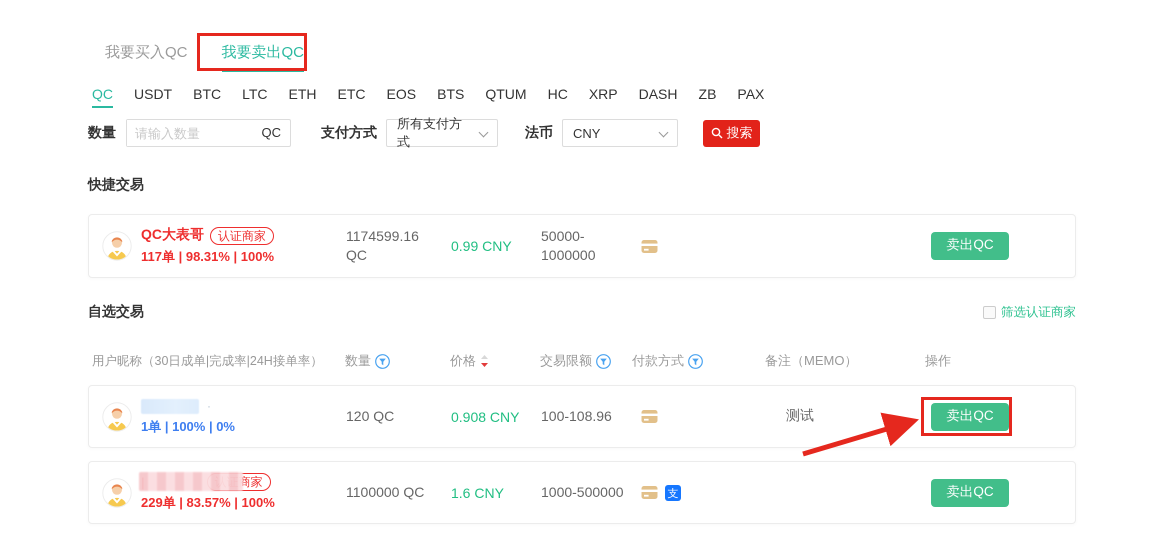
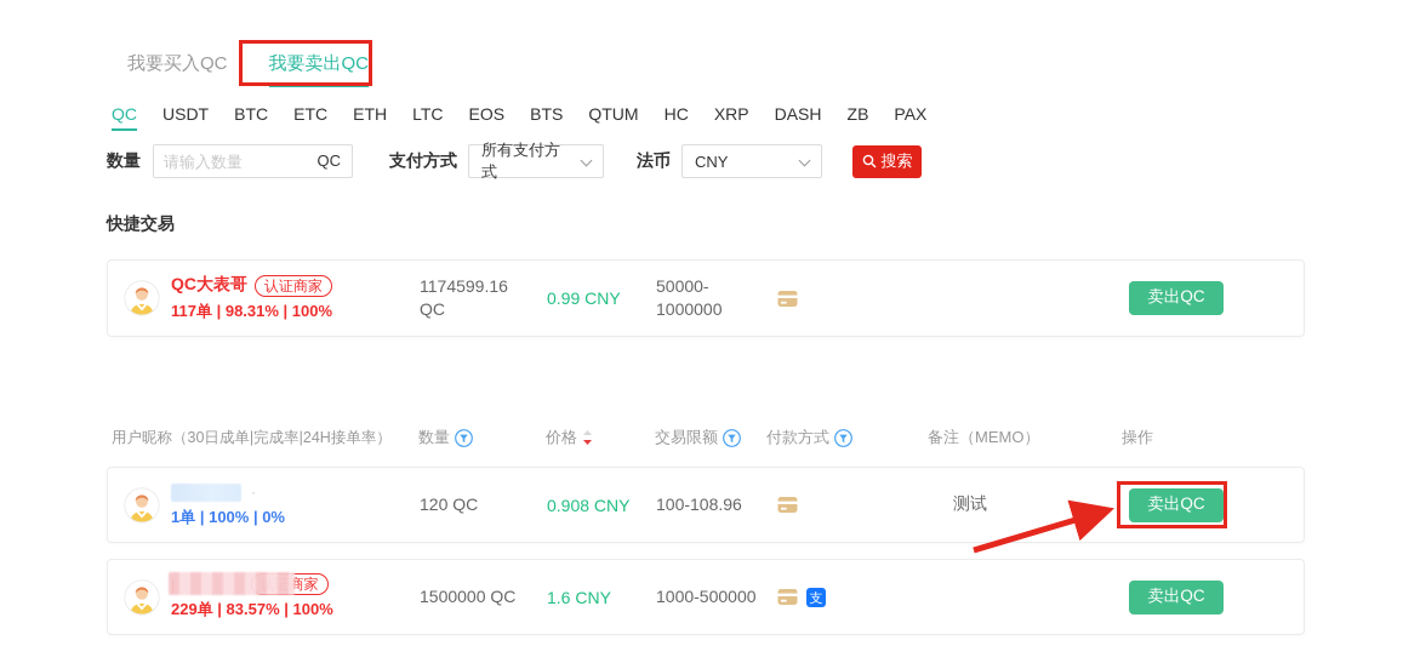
  我要买入QC
  我要卖出QC
  QC
  USDT
  BTC
- LTC
+ ETC
  ETH
- ETC
+ LTC
  EOS
  BTS
  QTUM
  HC
  XRP
  DASH
  ZB
  PAX
  数量
  请输入数量
  QC
  支付方式
  所有支付方式
  法币
  CNY
  搜索
  快捷交易
  QC大表哥
  认证商家
  117单 | 98.31% | 100%
  1174599.16
  QC
  0.99 CNY
  50000-
  1000000
  卖出QC
- 自选交易
- 筛选认证商家
  用户昵称（30日成单|完成率|24H接单率）
  数量
  价格
  交易限额
  付款方式
  备注（MEMO）
  操作
  ·
  1单 | 100% | 0%
  120 QC
  0.908 CNY
  100-108.96
  测试
  卖出QC
  229单 | 83.57% | 100%
- 1100000 QC
+ 1500000 QC
  1.6 CNY
  1000-500000
  支
  卖出QC
